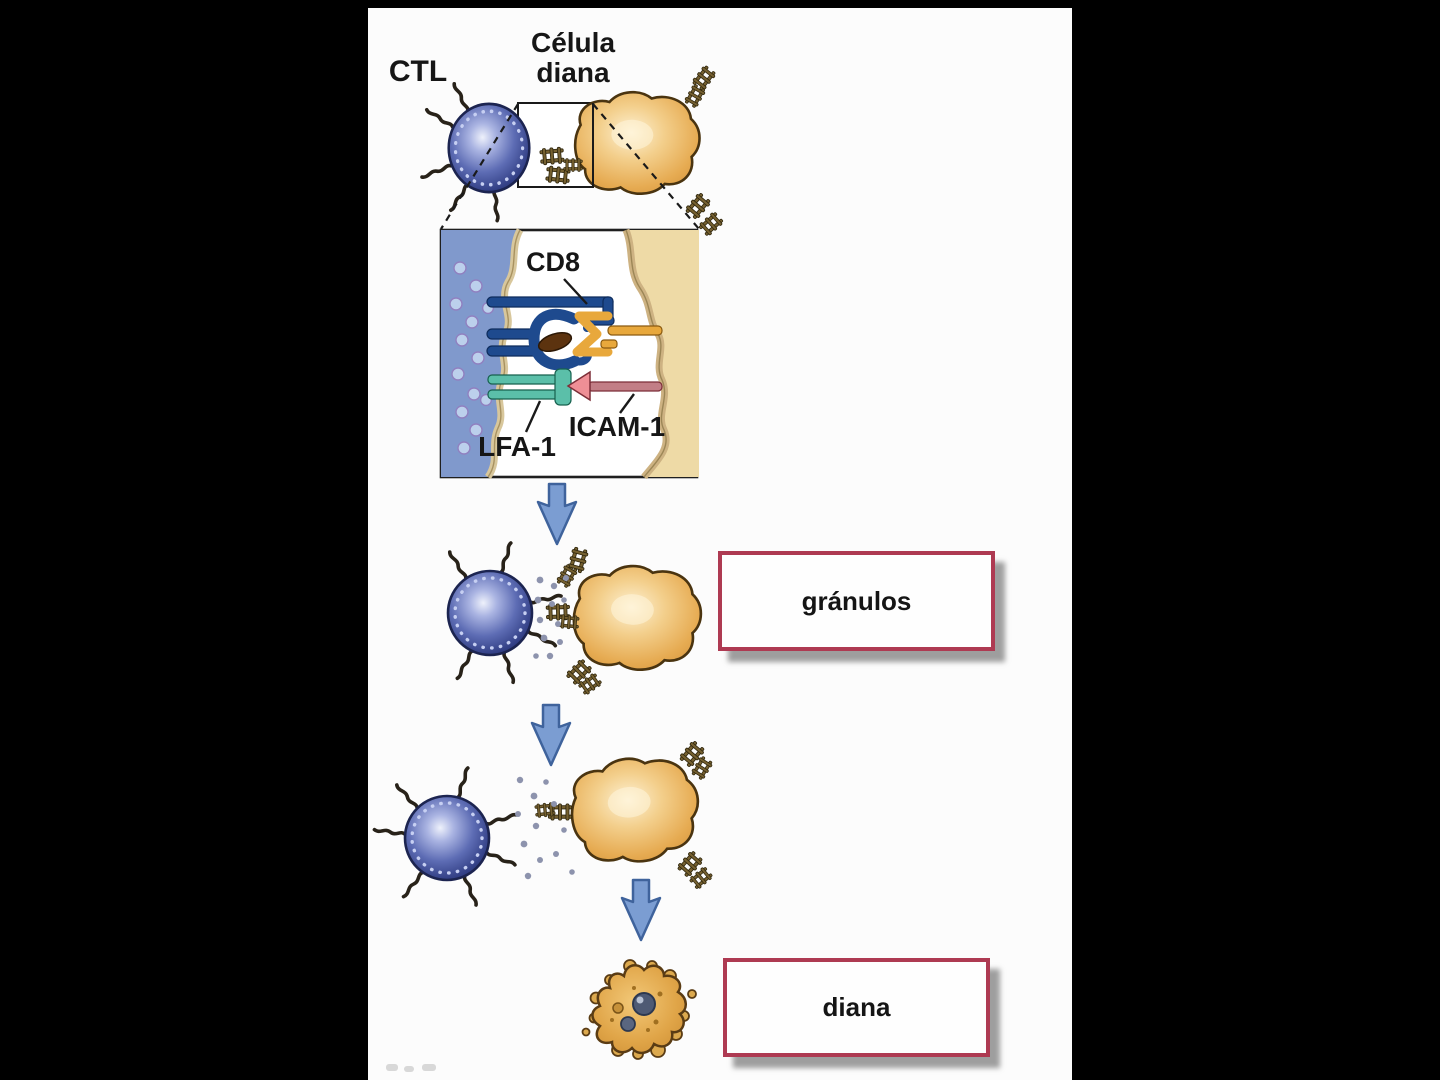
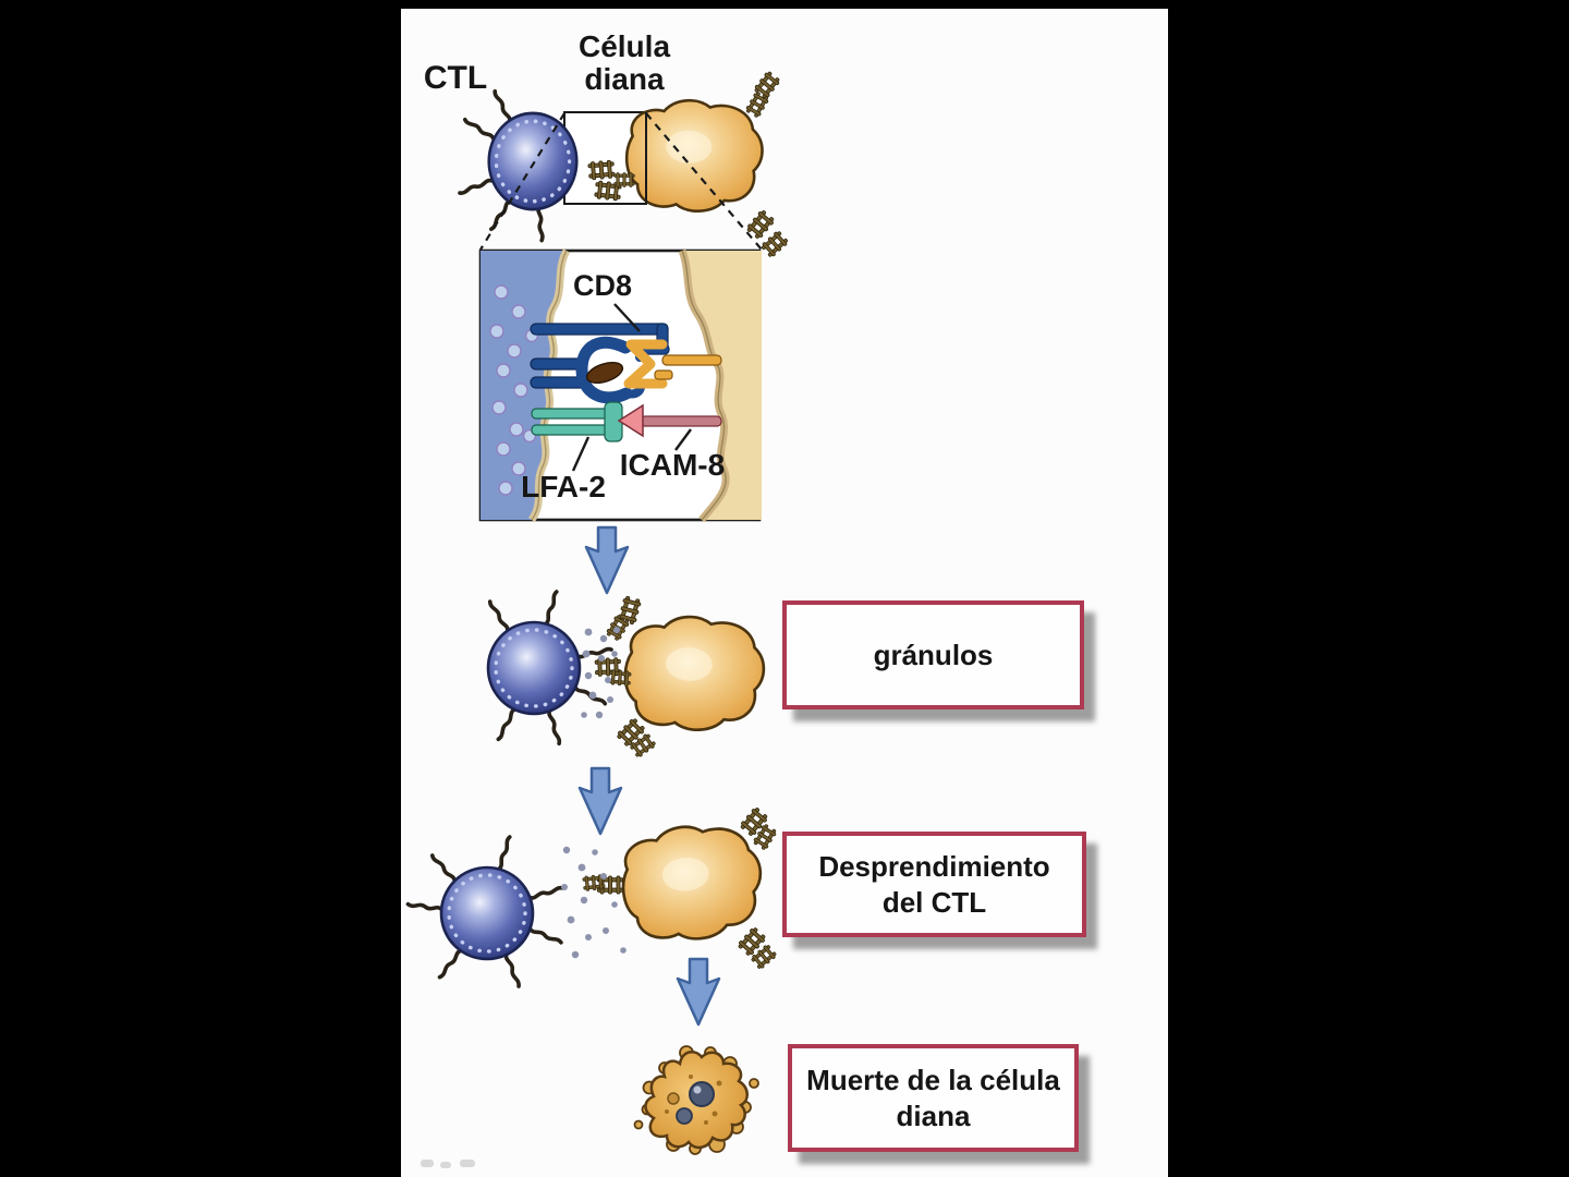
  CTL
  Célula
  diana
  CD8
- LFA-1
+ LFA-2
- ICAM-1
+ ICAM-8
  gránulos
+ Desprendimiento
+ del CTL
+ Muerte de la célula
  diana
